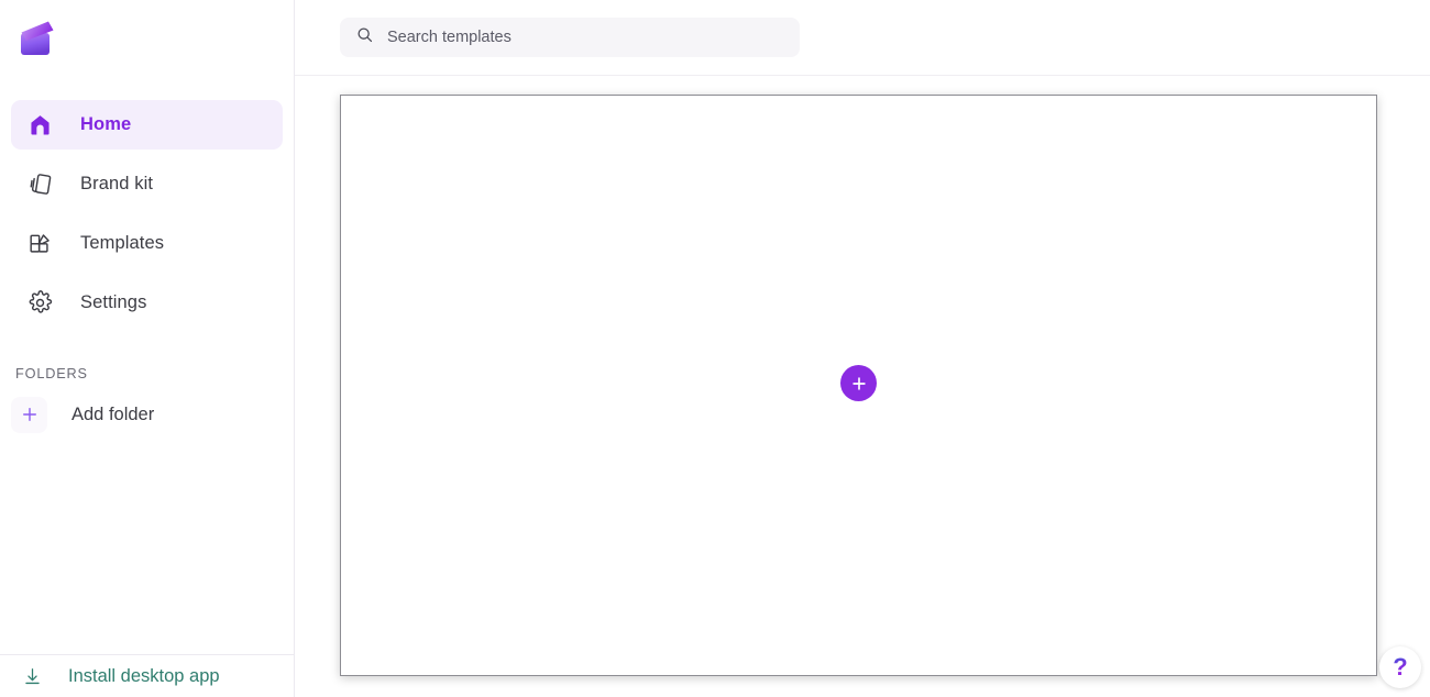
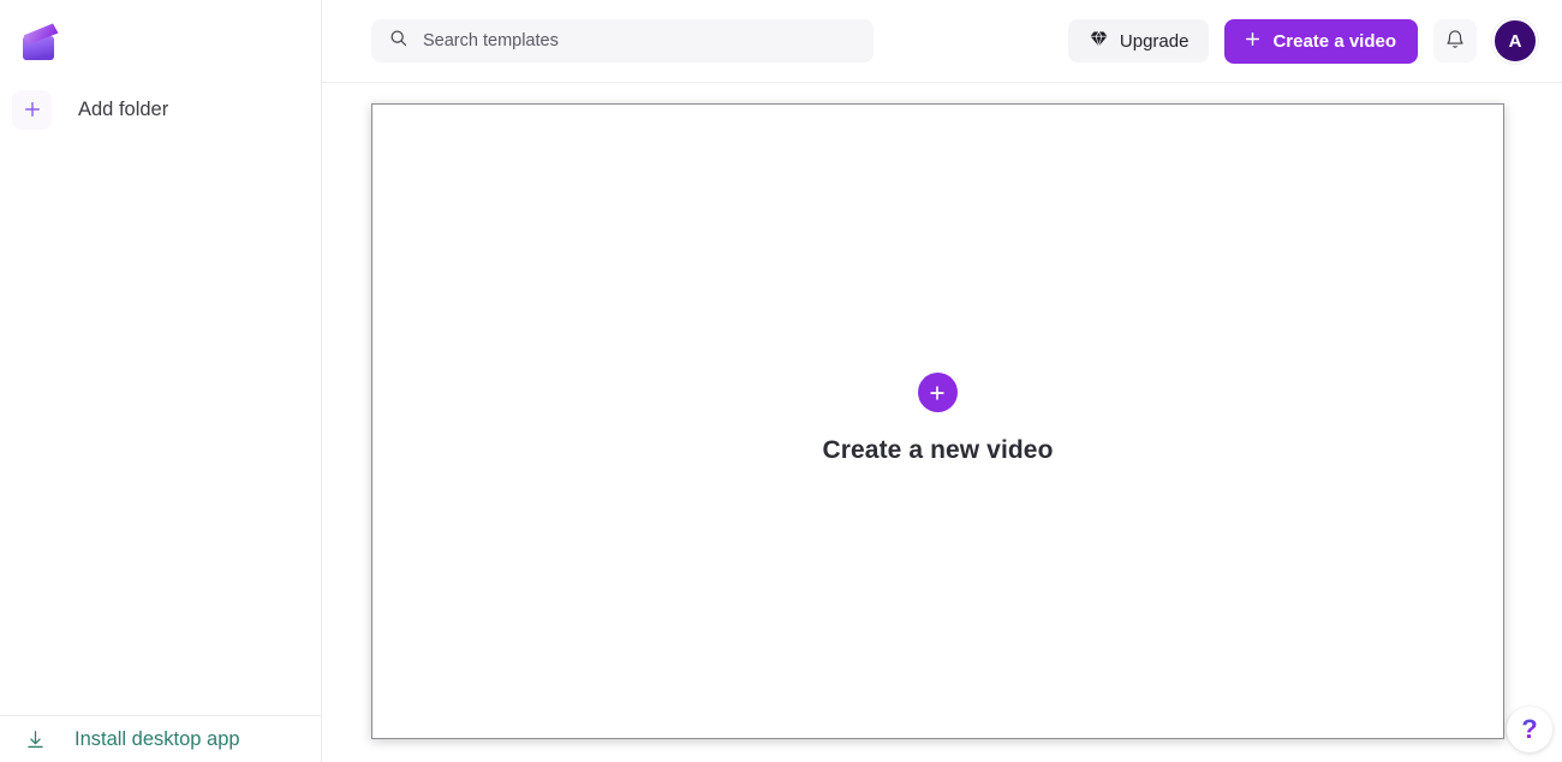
- Home
- Brand kit
- Templates
- Settings
- FOLDERS
  Add folder
  Install desktop app
  Search templates
+ Upgrade
+ Create a video
+ A
+ Create a new video
  ?
